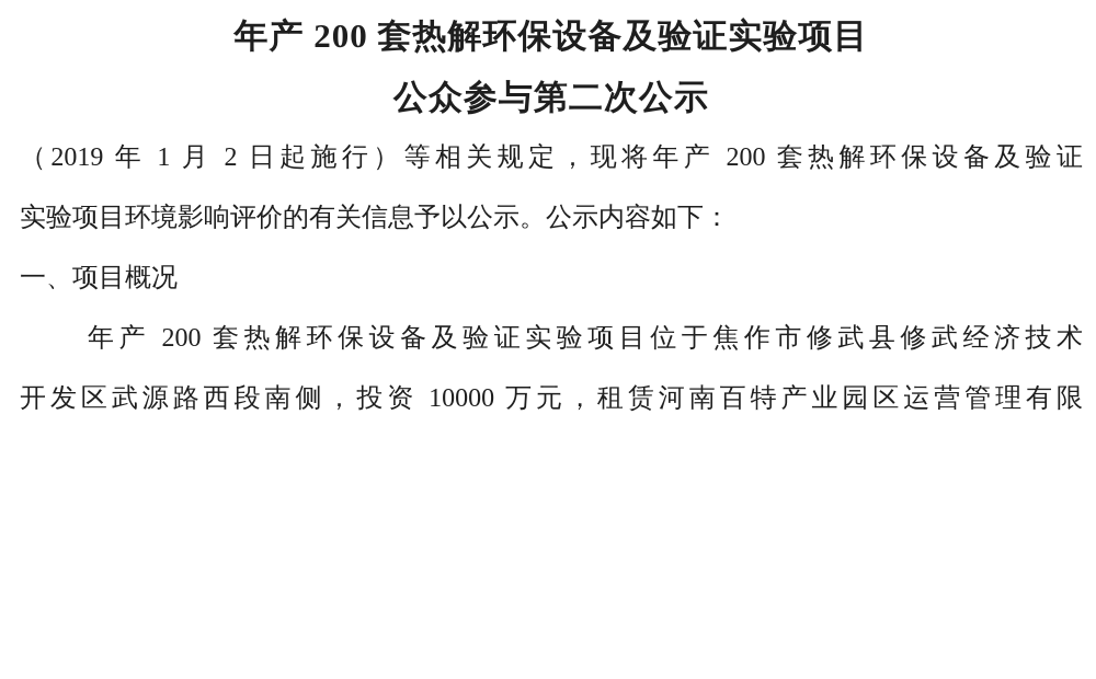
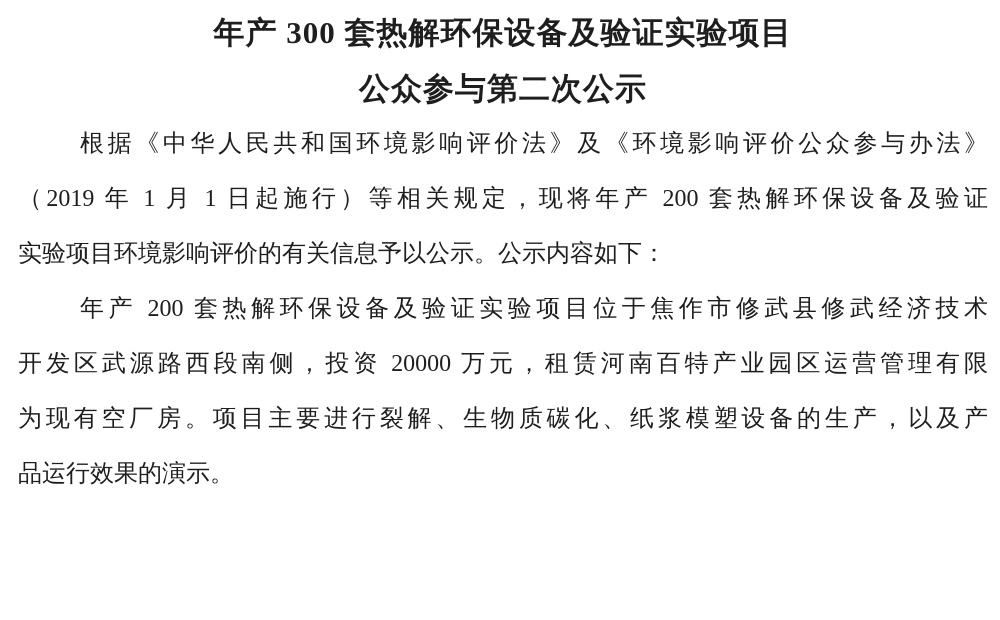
- 年产 200 套热解环保设备及验证实验项目
+ 年产 300 套热解环保设备及验证实验项目
  公众参与第二次公示
+ 根据《中华人民共和国环境影响评价法》及《环境影响评价公众参与办法》
- （2019 年 1 月 2 日起施行）等相关规定，现将年产 200 套热解环保设备及验证
+ （2019 年 1 月 1 日起施行）等相关规定，现将年产 200 套热解环保设备及验证
  实验项目环境影响评价的有关信息予以公示。公示内容如下：
- 一、项目概况
  年产 200 套热解环保设备及验证实验项目位于焦作市修武县修武经济技术
- 开发区武源路西段南侧，投资 10000 万元，租赁河南百特产业园区运营管理有限
+ 开发区武源路西段南侧，投资 20000 万元，租赁河南百特产业园区运营管理有限
+ 为现有空厂房。项目主要进行裂解、生物质碳化、纸浆模塑设备的生产，以及产
+ 品运行效果的演示。
